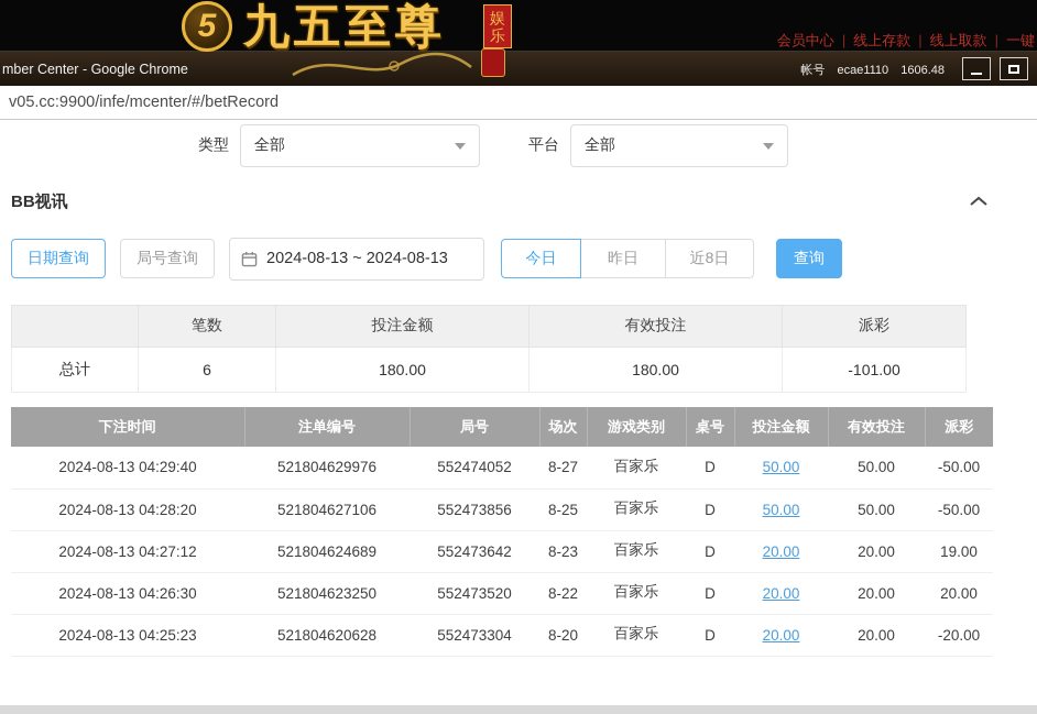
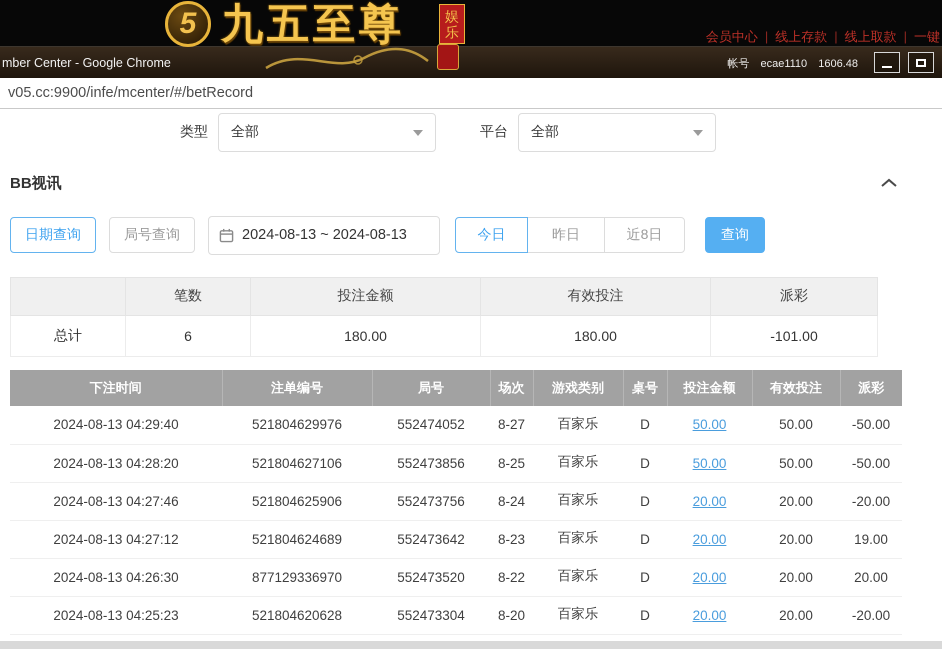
  会员中心 | 线上存款 | 线上取款 | 一键
  5
  九五至尊
  娱乐
  mber Center - Google Chrome
  帐号 ecae1110 1606.48
  v05.cc:9900/infe/mcenter/#/betRecord
  类型
  全部
  平台
  全部
  BB视讯
  日期查询
  局号查询
  2024-08-13 ~ 2024-08-13
  今日
  昨日
  近8日
  查询
  	笔数	投注金额	有效投注	派彩
  总计	6	180.00	180.00	-101.00
  下注时间	注单编号	局号	场次	游戏类别	桌号	投注金额	有效投注	派彩
  2024-08-13 04:29:40	521804629976	552474052	8-27	百家乐	D	50.00	50.00	-50.00
  2024-08-13 04:28:20	521804627106	552473856	8-25	百家乐	D	50.00	50.00	-50.00
+ 2024-08-13 04:27:46	521804625906	552473756	8-24	百家乐	D	20.00	20.00	-20.00
  2024-08-13 04:27:12	521804624689	552473642	8-23	百家乐	D	20.00	20.00	19.00
- 2024-08-13 04:26:30	521804623250	552473520	8-22	百家乐	D	20.00	20.00	20.00
+ 2024-08-13 04:26:30	877129336970	552473520	8-22	百家乐	D	20.00	20.00	20.00
  2024-08-13 04:25:23	521804620628	552473304	8-20	百家乐	D	20.00	20.00	-20.00
